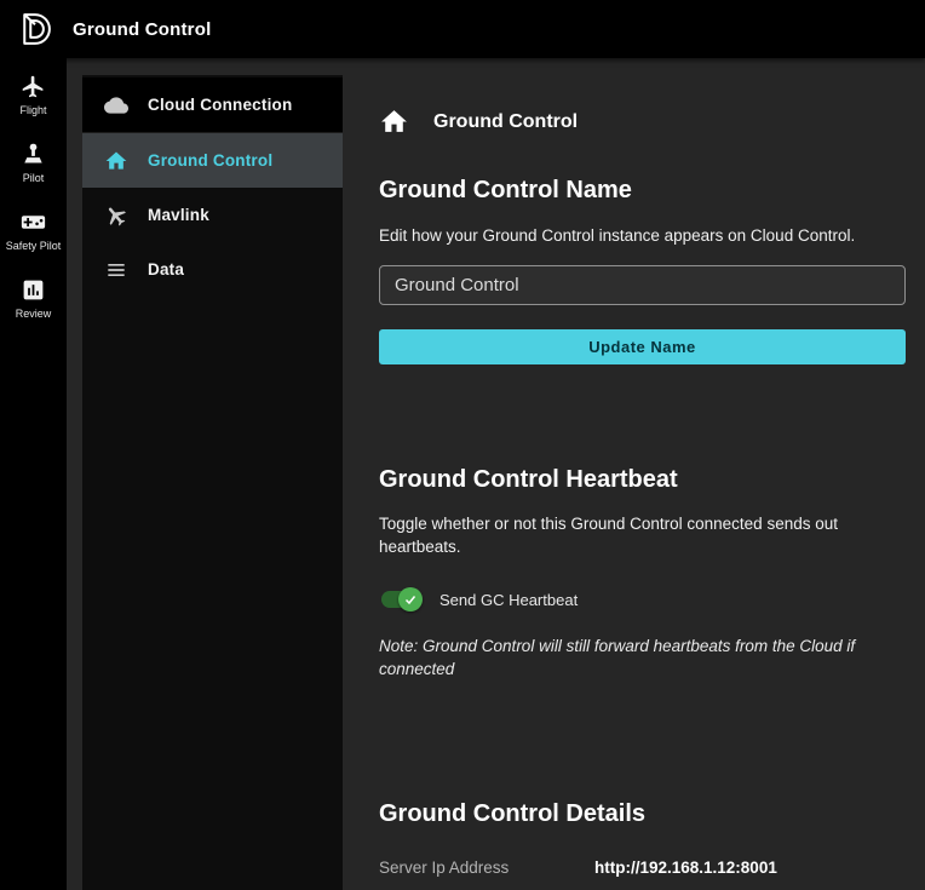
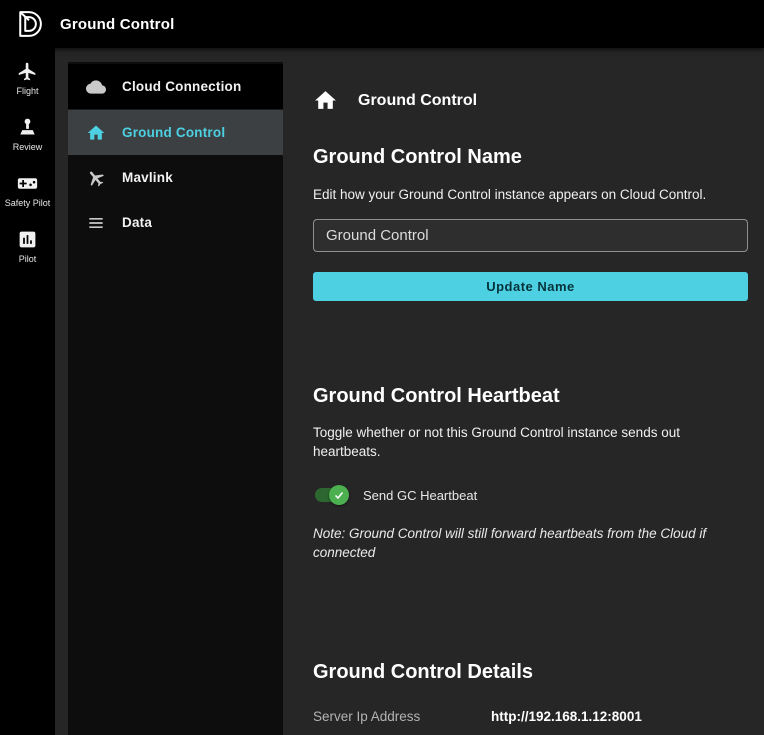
  Ground Control
  Flight
- Pilot
+ Review
  Safety Pilot
- Review
+ Pilot
  Cloud Connection
  Ground Control
  Mavlink
  Data
  Ground Control
  Ground Control Name
  Edit how your Ground Control instance appears on Cloud Control.
  Ground Control
  Update Name
  Ground Control Heartbeat
- Toggle whether or not this Ground Control connected sends out heartbeats.
+ Toggle whether or not this Ground Control instance sends out heartbeats.
  Send GC Heartbeat
  Note: Ground Control will still forward heartbeats from the Cloud if connected
  Ground Control Details
  Server Ip Address
  http://192.168.1.12:8001
